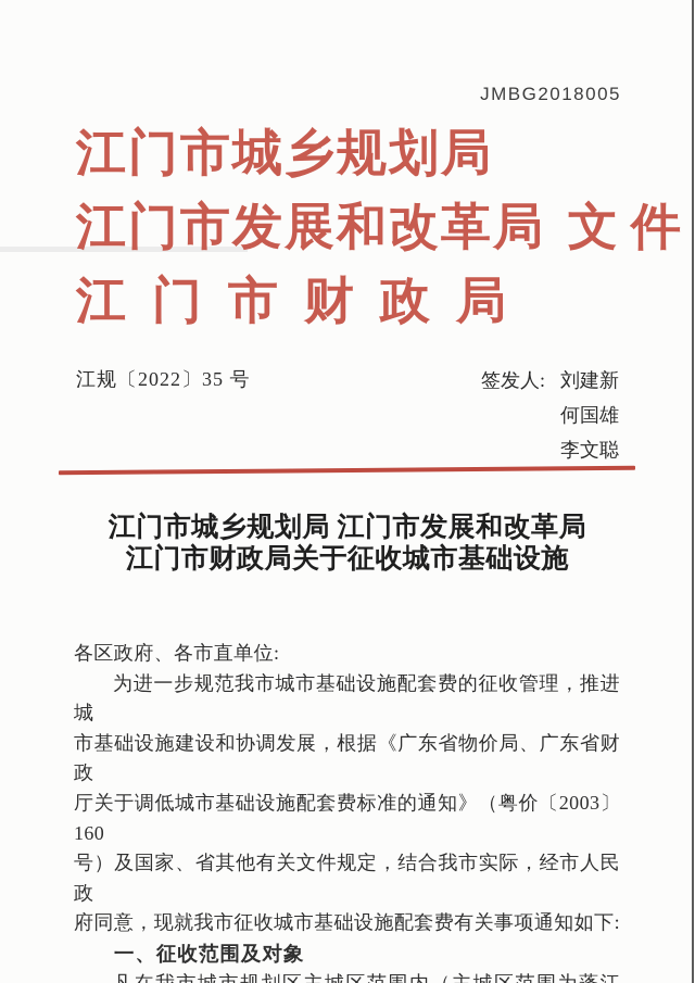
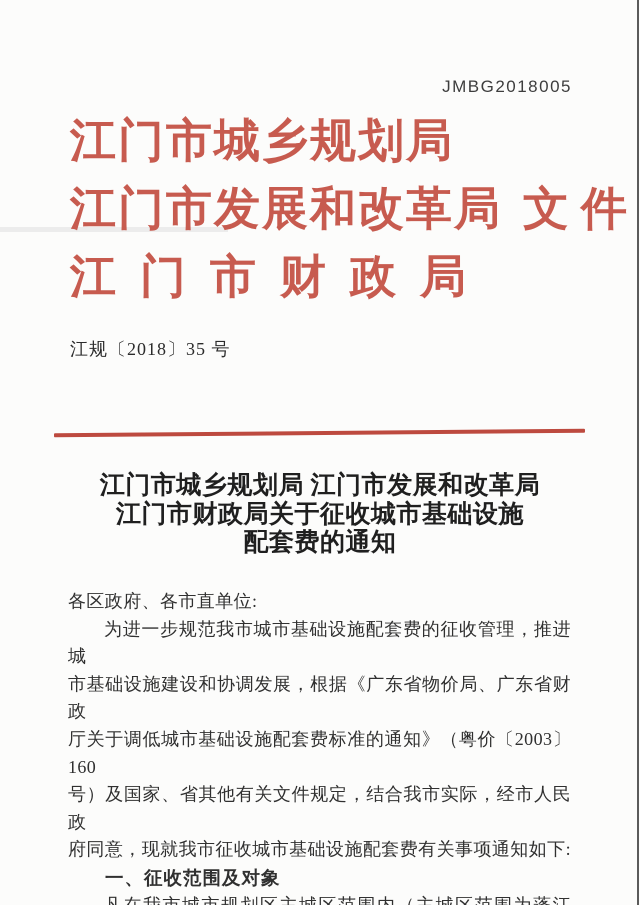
  JMBG2018005
  江门市城乡规划局
  江门市发展和改革局
  文件
  江门市财政局
- 江规〔2022〕35 号
+ 江规〔2018〕35 号
- 签发人:
- 刘建新
- 何国雄
- 李文聪
  江门市城乡规划局 江门市发展和改革局
  江门市财政局关于征收城市基础设施
+ 配套费的通知
  各区政府、各市直单位:
  为进一步规范我市城市基础设施配套费的征收管理，推进城
  市基础设施建设和协调发展，根据《广东省物价局、广东省财政
  厅关于调低城市基础设施配套费标准的通知》（粤价〔2003〕160
  号）及国家、省其他有关文件规定，结合我市实际，经市人民政
  府同意，现就我市征收城市基础设施配套费有关事项通知如下:
  一、征收范围及对象
